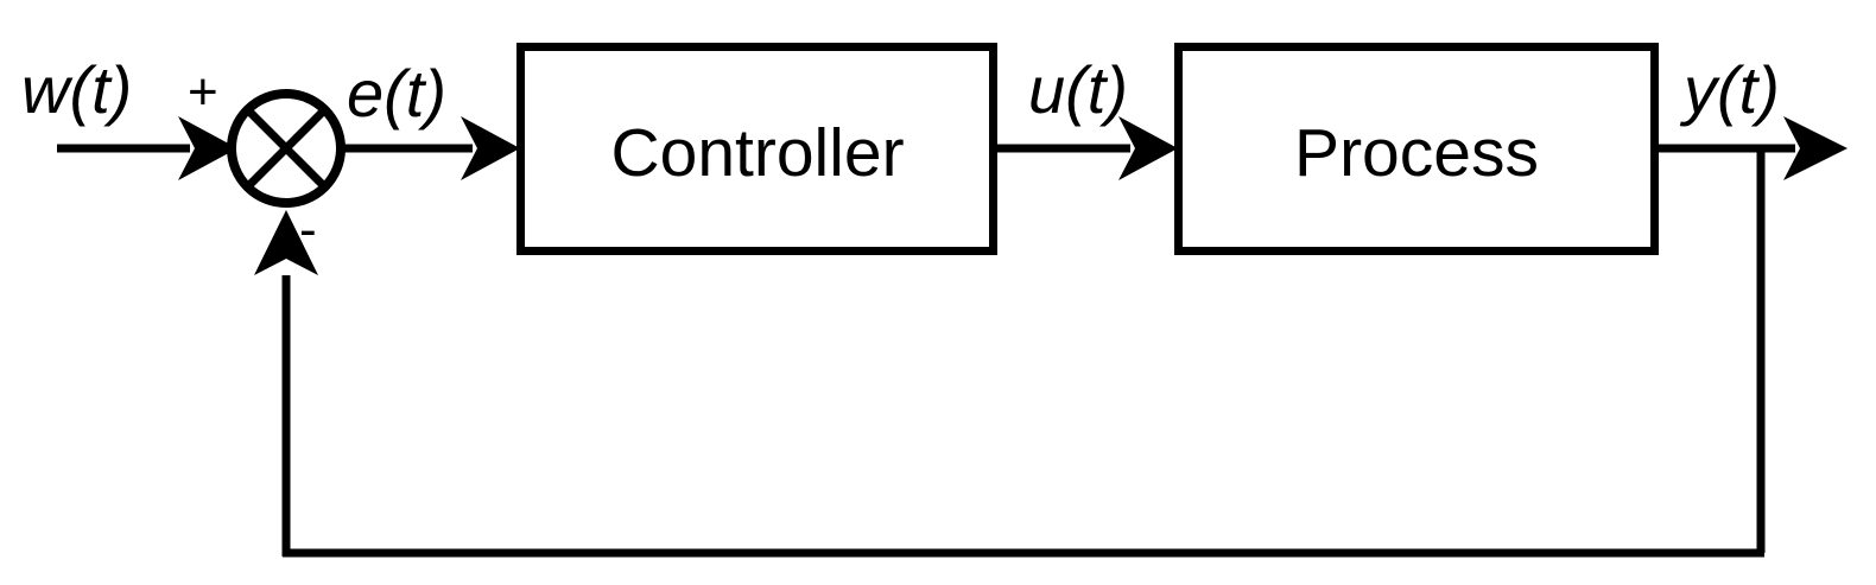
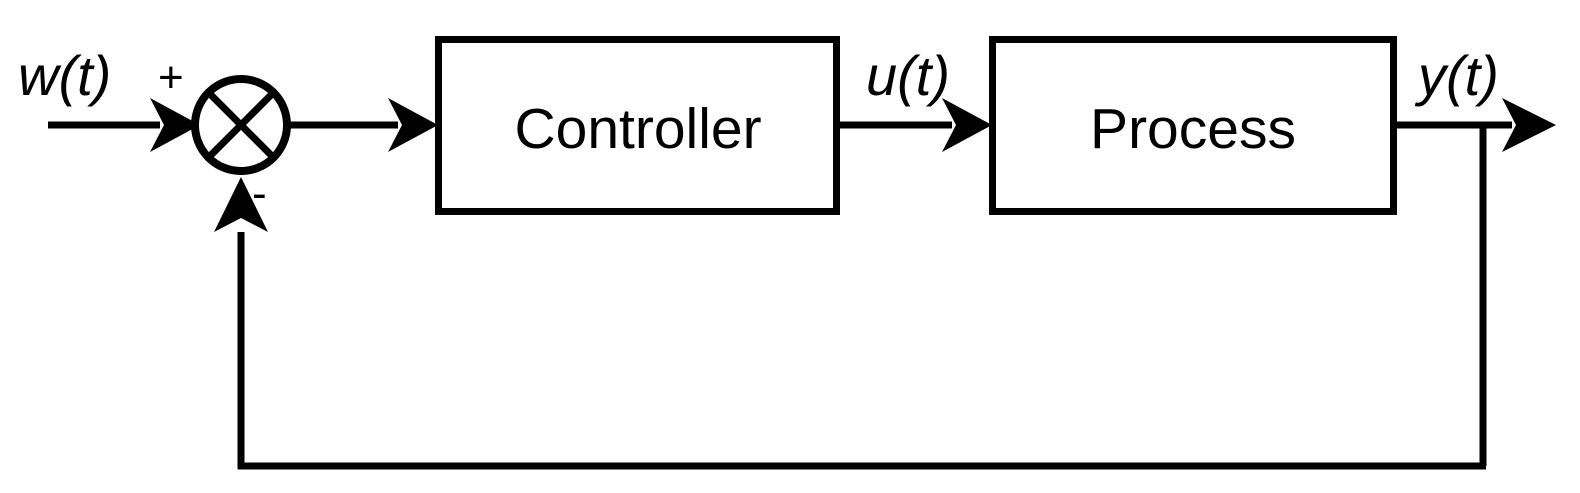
  Controller
  Process
  w(t)
- e(t)
  u(t)
  y(t)
  +
  -
